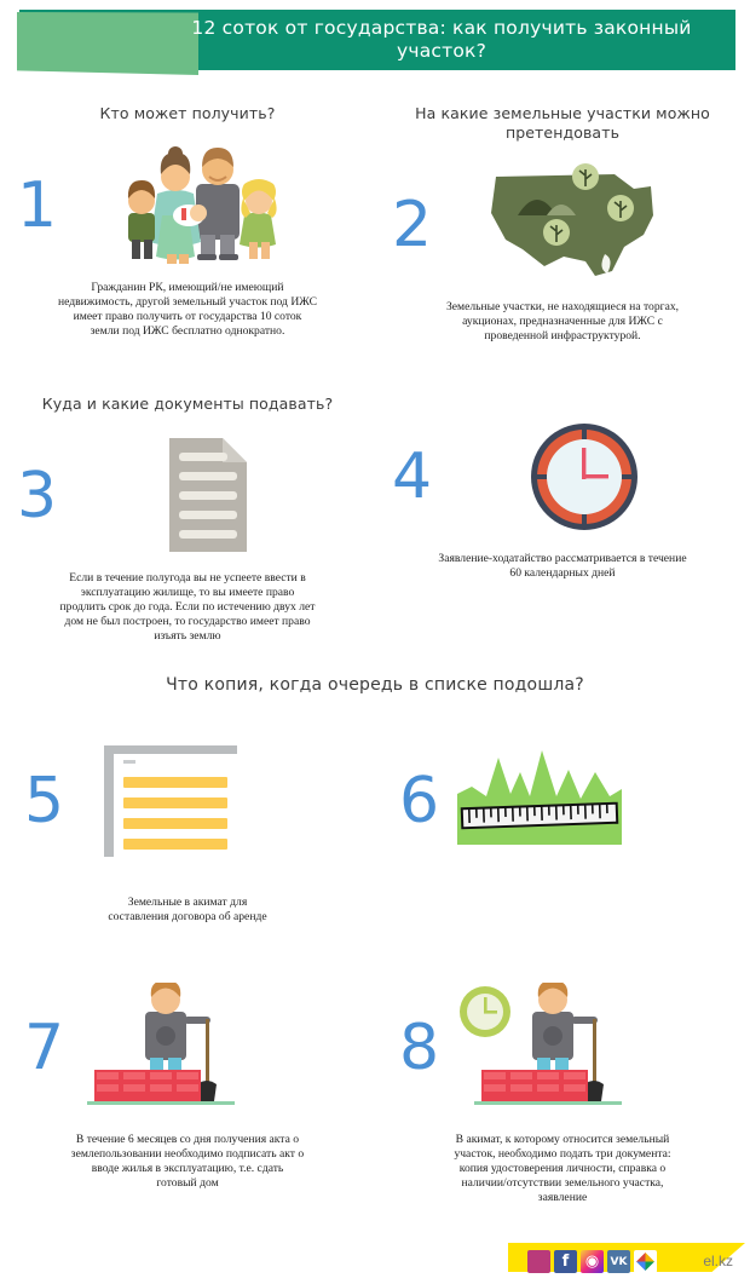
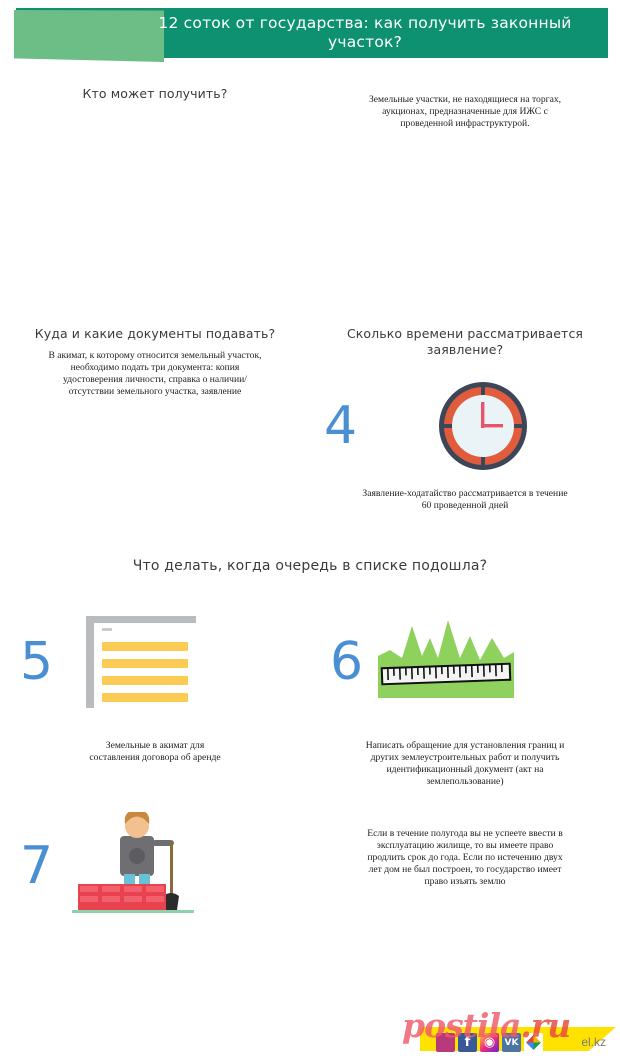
  12 соток от государства: как получить законный участок?
  Кто может получить?
- 1
- Гражданин РК, имеющий/не имеющий недвижимость, другой земельный участок под ИЖС имеет право получить от государства 10 соток земли под ИЖС бесплатно однократно.
- На какие земельные участки можно претендовать
- 2
  Земельные участки, не находящиеся на торгах, аукционах, предназначенные для ИЖС с проведенной инфраструктурой.
  Куда и какие документы подавать?
- 3
- Если в течение полугода вы не успеете ввести в эксплуатацию жилище, то вы имеете право продлить срок до года. Если по истечению двух лет дом не был построен, то государство имеет право изъять землю
+ В акимат, к которому относится земельный участок, необходимо подать три документа: копия удостоверения личности, справка о наличии/отсутствии земельного участка, заявление
+ Сколько времени рассматривается заявление?
  4
- Заявление-ходатайство рассматривается в течение 60 календарных дней
+ Заявление-ходатайство рассматривается в течение 60 проведенной дней
- Что копия, когда очередь в списке подошла?
+ Что делать, когда очередь в списке подошла?
  5
  Земельные в акимат для составления договора об аренде
  6
+ Написать обращение для установления границ и других землеустроительных работ и получить идентификационный документ (акт на землепользование)
  7
- В течение 6 месяцев со дня получения акта о землепользовании необходимо подписать акт о вводе жилья в эксплуатацию, т.е. сдать готовый дом
- 8
- В акимат, к которому относится земельный участок, необходимо подать три документа: копия удостоверения личности, справка о наличии/отсутствии земельного участка, заявление
+ Если в течение полугода вы не успеете ввести в эксплуатацию жилище, то вы имеете право продлить срок до года. Если по истечению двух лет дом не был построен, то государство имеет право изъять землю
  f
  ◉
  VK
+ postila.ru
  el.kz
